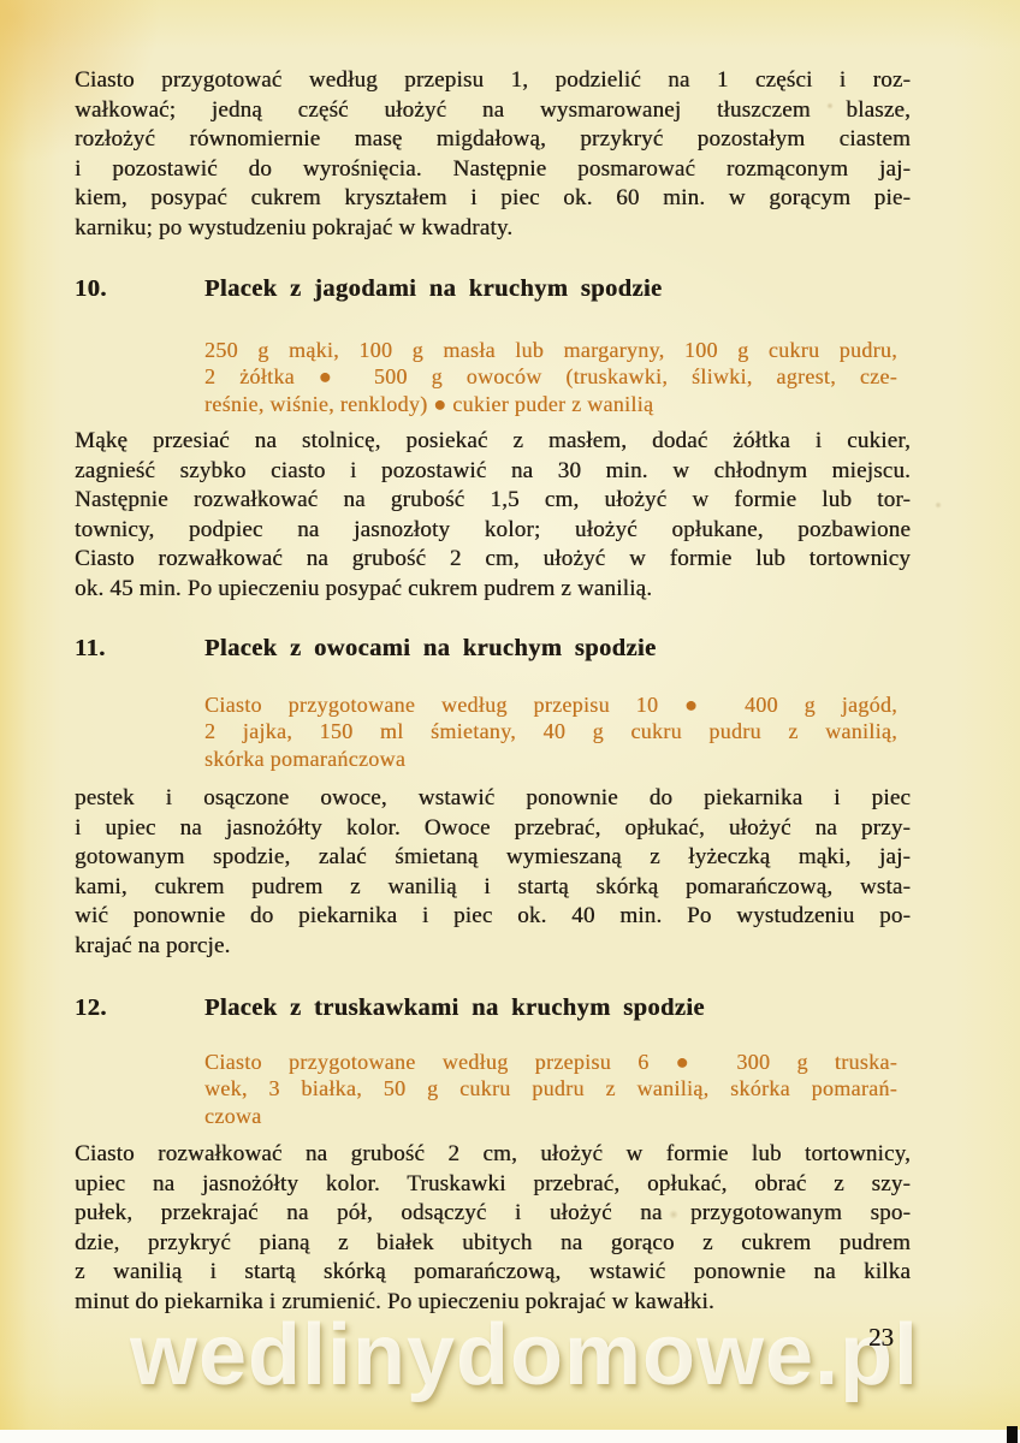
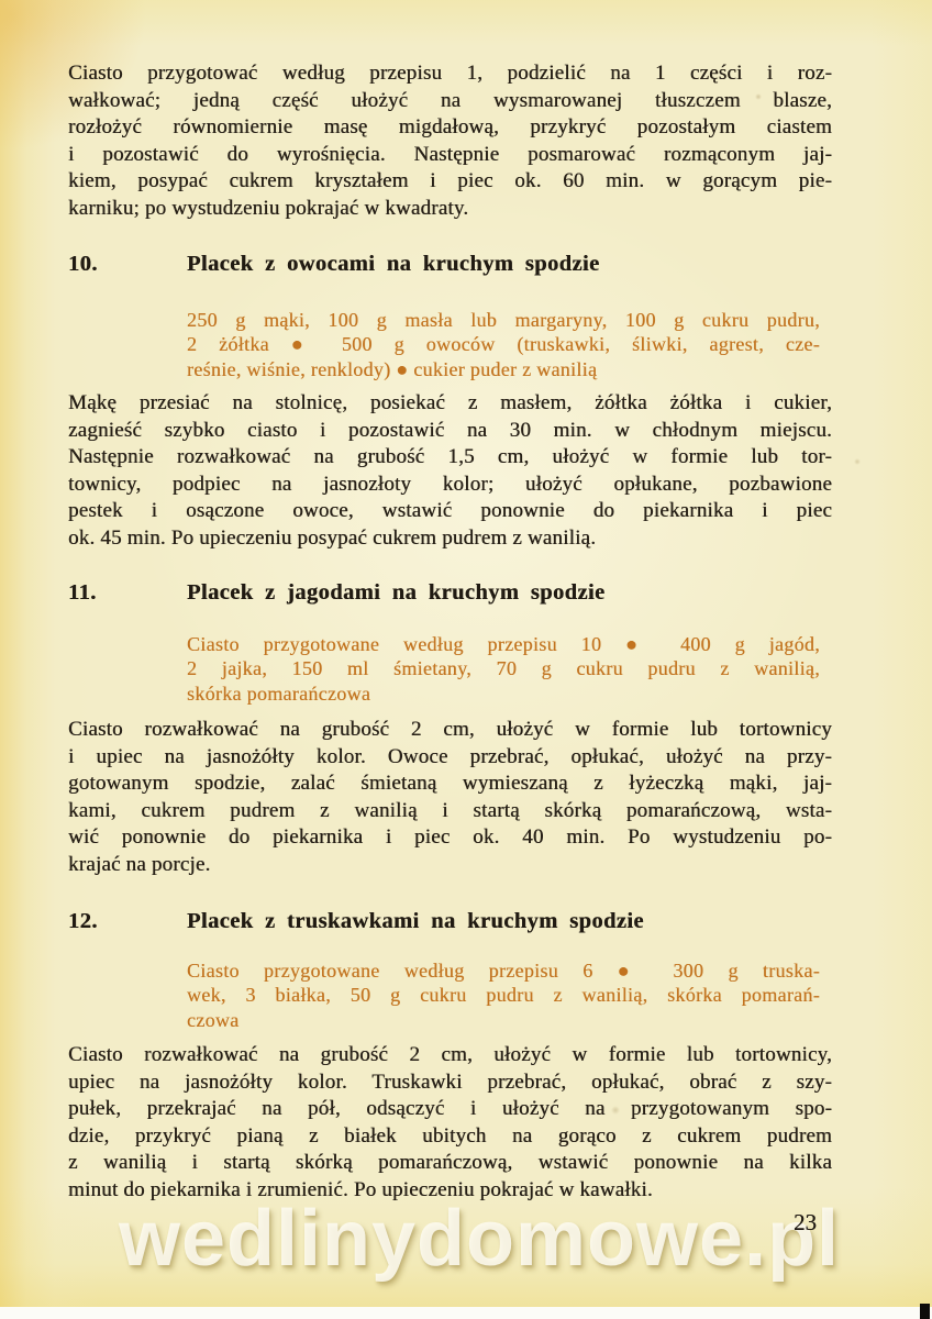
  Ciasto przygotować według przepisu 1, podzielić na 1 części i roz-
  wałkować; jedną część ułożyć na wysmarowanej tłuszczem blasze,
  rozłożyć równomiernie masę migdałową, przykryć pozostałym ciastem
  i pozostawić do wyrośnięcia. Następnie posmarować rozmąconym jaj-
  kiem, posypać cukrem kryształem i piec ok. 60 min. w gorącym pie-
  karniku; po wystudzeniu pokrajać w kwadraty.
  10.
- Placek z jagodami na kruchym spodzie
+ Placek z owocami na kruchym spodzie
  250 g mąki, 100 g masła lub margaryny, 100 g cukru pudru,
  2 żółtka ● 500 g owoców (truskawki, śliwki, agrest, cze-
  reśnie, wiśnie, renklody) ● cukier puder z wanilią
- Mąkę przesiać na stolnicę, posiekać z masłem, dodać żółtka i cukier,
+ Mąkę przesiać na stolnicę, posiekać z masłem, żółtka żółtka i cukier,
  zagnieść szybko ciasto i pozostawić na 30 min. w chłodnym miejscu.
  Następnie rozwałkować na grubość 1,5 cm, ułożyć w formie lub tor-
  townicy, podpiec na jasnozłoty kolor; ułożyć opłukane, pozbawione
- Ciasto rozwałkować na grubość 2 cm, ułożyć w formie lub tortownicy
+ pestek i osączone owoce, wstawić ponownie do piekarnika i piec
  ok. 45 min. Po upieczeniu posypać cukrem pudrem z wanilią.
  11.
- Placek z owocami na kruchym spodzie
+ Placek z jagodami na kruchym spodzie
  Ciasto przygotowane według przepisu 10 ● 400 g jagód,
- 2 jajka, 150 ml śmietany, 40 g cukru pudru z wanilią,
+ 2 jajka, 150 ml śmietany, 70 g cukru pudru z wanilią,
  skórka pomarańczowa
- pestek i osączone owoce, wstawić ponownie do piekarnika i piec
+ Ciasto rozwałkować na grubość 2 cm, ułożyć w formie lub tortownicy
  i upiec na jasnożółty kolor. Owoce przebrać, opłukać, ułożyć na przy-
  gotowanym spodzie, zalać śmietaną wymieszaną z łyżeczką mąki, jaj-
  kami, cukrem pudrem z wanilią i startą skórką pomarańczową, wsta-
  wić ponownie do piekarnika i piec ok. 40 min. Po wystudzeniu po-
  krajać na porcje.
  12.
  Placek z truskawkami na kruchym spodzie
  Ciasto przygotowane według przepisu 6 ● 300 g truska-
  wek, 3 białka, 50 g cukru pudru z wanilią, skórka pomarań-
  czowa
  Ciasto rozwałkować na grubość 2 cm, ułożyć w formie lub tortownicy,
  upiec na jasnożółty kolor. Truskawki przebrać, opłukać, obrać z szy-
  pułek, przekrajać na pół, odsączyć i ułożyć na przygotowanym spo-
  dzie, przykryć pianą z białek ubitych na gorąco z cukrem pudrem
  z wanilią i startą skórką pomarańczową, wstawić ponownie na kilka
  minut do piekarnika i zrumienić. Po upieczeniu pokrajać w kawałki.
  wedlinydomowe.pl
  23
